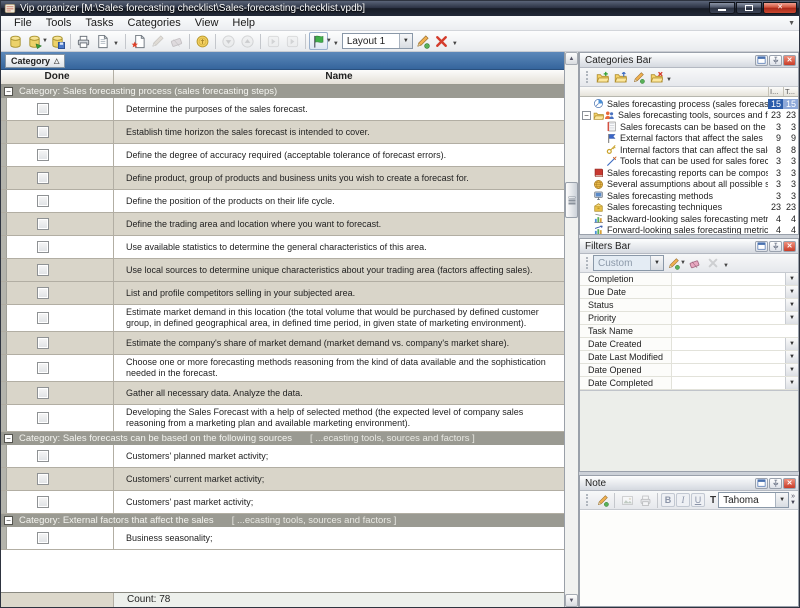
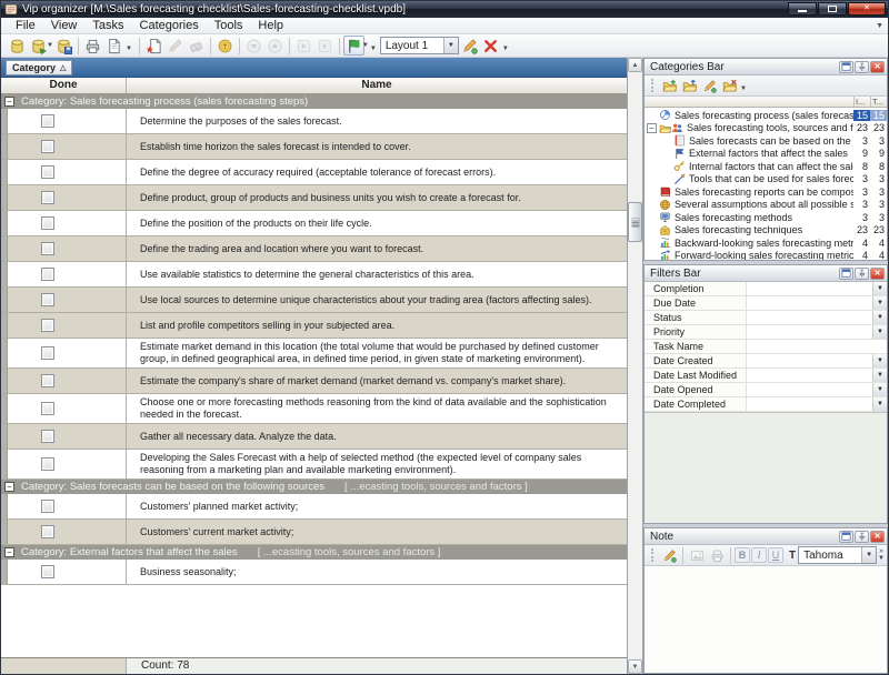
  Vip organizer [M:\Sales forecasting checklist\Sales-forecasting-checklist.vpdb]
  File
- Tools
+ View
  Tasks
  Categories
- View
+ Tools
  Help
  Layout 1
  Category
  Done
  Name
  −
  Category: Sales forecasting process (sales forecasting steps)
  Determine the purposes of the sales forecast.
  Establish time horizon the sales forecast is intended to cover.
  Define the degree of accuracy required (acceptable tolerance of forecast errors).
  Define product, group of products and business units you wish to create a forecast for.
  Define the position of the products on their life cycle.
  Define the trading area and location where you want to forecast.
  Use available statistics to determine the general characteristics of this area.
  Use local sources to determine unique characteristics about your trading area (factors affecting sales).
  List and profile competitors selling in your subjected area.
  Estimate market demand in this location (the total volume that would be purchased by defined customer group, in defined geographical area, in defined time period, in given state of marketing environment).
  Estimate the company's share of market demand (market demand vs. company's market share).
  Choose one or more forecasting methods reasoning from the kind of data available and the sophistication needed in the forecast.
  Gather all necessary data. Analyze the data.
  Developing the Sales Forecast with a help of selected method (the expected level of company sales reasoning from a marketing plan and available marketing environment).
  −
  Category: Sales forecasts can be based on the following sources
  [ ...ecasting tools, sources and factors ]
  Customers' planned market activity;
  Customers' current market activity;
- Customers' past market activity;
  −
  Category: External factors that affect the sales
  [ ...ecasting tools, sources and factors ]
  Business seasonality;
  Count: 78
  Categories Bar
  I...
  T...
  Sales forecasting process (sales forecas
  15
  15
  −
  Sales forecasting tools, sources and f
  23
  23
  Sales forecasts can be based on the
  3
  3
  External factors that affect the sales
  9
  9
  Internal factors that can affect the sal
  8
  8
  Tools that can be used for sales forec
  3
  3
  Sales forecasting reports can be compos
  3
  3
  Several assumptions about all possible s
  3
  3
  Sales forecasting methods
  3
  3
  Sales forecasting techniques
  23
  23
  Backward-looking sales forecasting metr
  4
  4
  Forward-looking sales forecasting metric
  4
  4
  Filters Bar
- Custom
  Completion
  Due Date
  Status
  Priority
  Task Name
  Date Created
  Date Last Modified
  Date Opened
  Date Completed
  Note
  B
  I
  U
  T
  Tahoma
